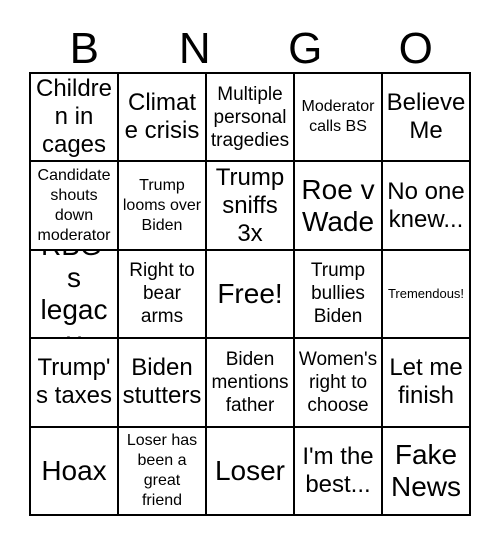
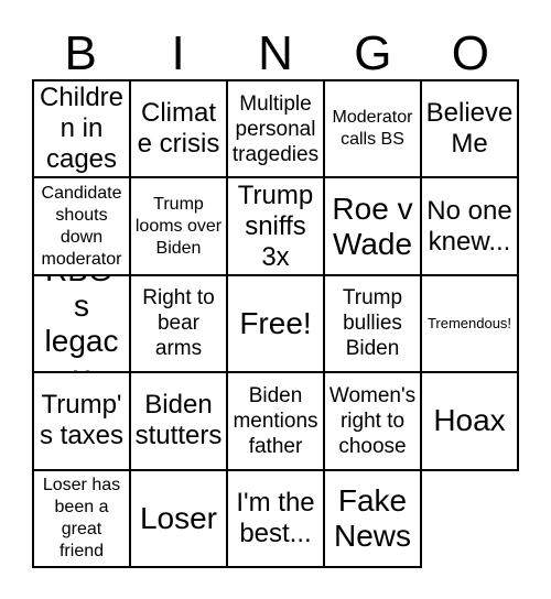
  B
+ I
  N
  G
  O
  Children in cages
  Climate crisis
  Multiple personal tragedies
  Moderator calls BS
  Believe Me
  Candidate shouts down moderator
  Trump looms over Biden
  Trump sniffs 3x
  Roe v Wade
  No one knew...
  Right to bear arms
  Free!
  Trump bullies Biden
  Tremendous!
  Trump's taxes
  Biden stutters
  Biden mentions father
  Women's right to choose
- Let me finish
  Hoax
  Loser has been a great friend
  Loser
  I'm the best...
  Fake News
